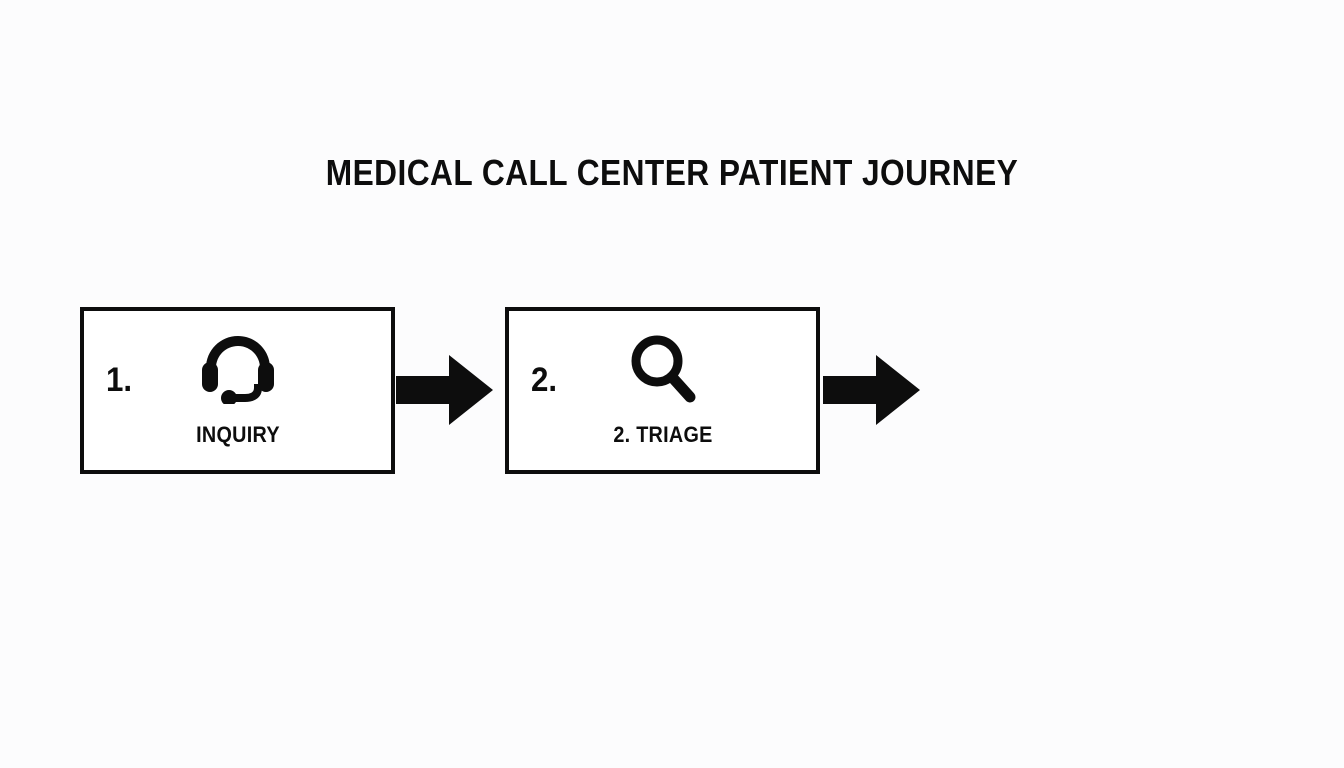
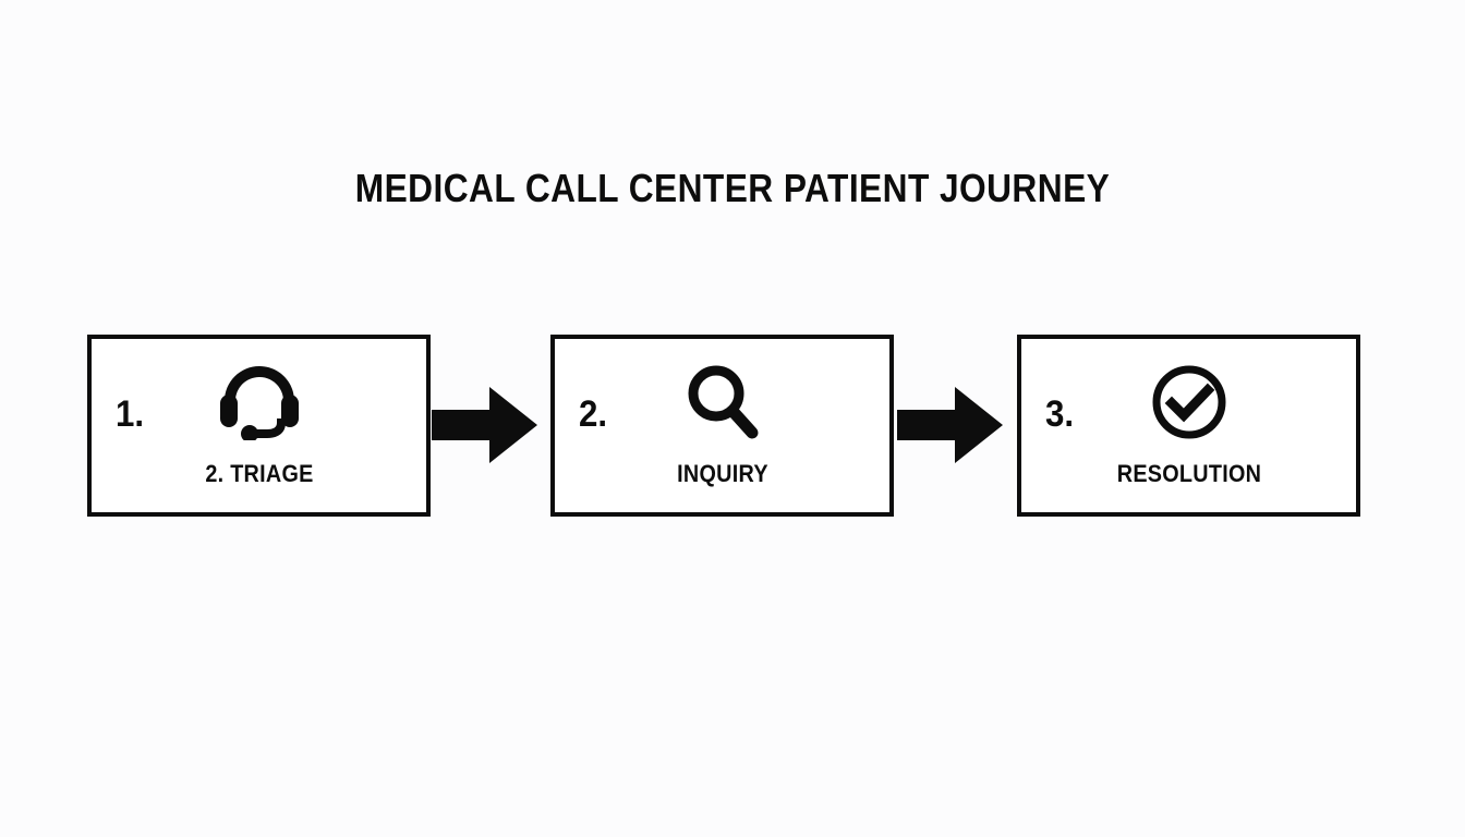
  MEDICAL CALL CENTER PATIENT JOURNEY
  1.
- INQUIRY
+ 2. TRIAGE
  2.
- 2. TRIAGE
+ INQUIRY
+ 3.
+ RESOLUTION
